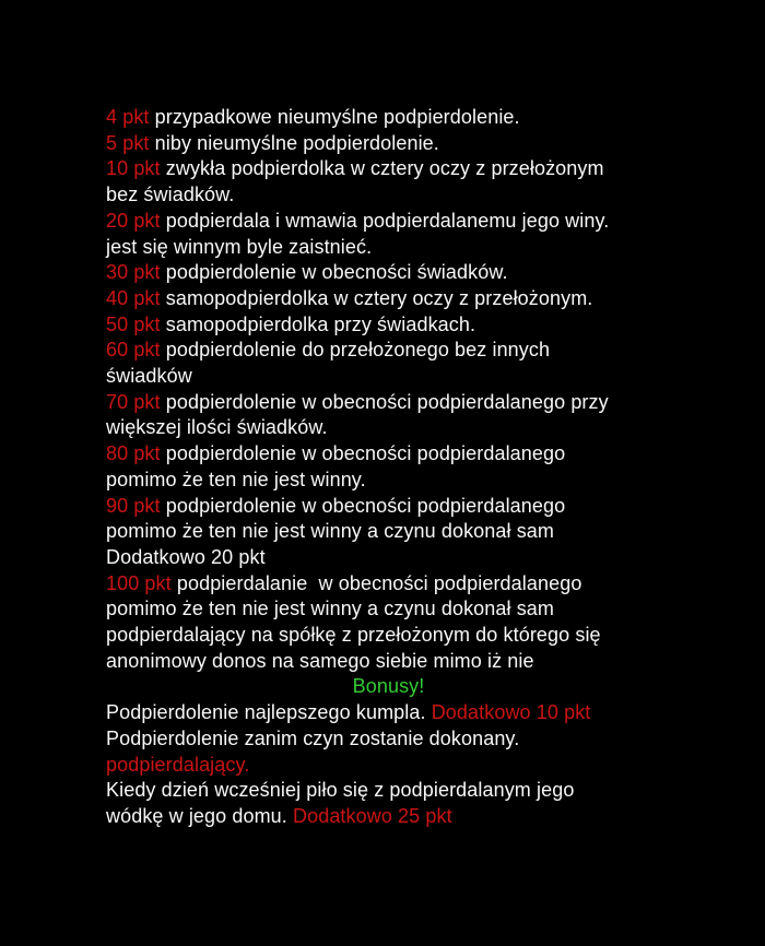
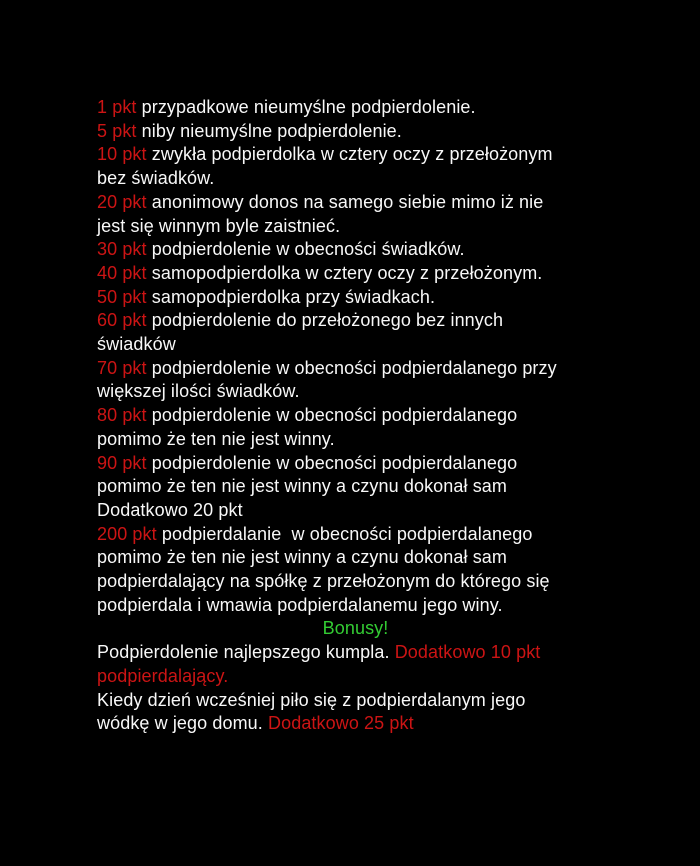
- 4 pkt przypadkowe nieumyślne podpierdolenie.
+ 1 pkt przypadkowe nieumyślne podpierdolenie.
  5 pkt niby nieumyślne podpierdolenie.
  10 pkt zwykła podpierdolka w cztery oczy z przełożonym
  bez świadków.
- 20 pkt podpierdala i wmawia podpierdalanemu jego winy.
+ 20 pkt anonimowy donos na samego siebie mimo iż nie
  jest się winnym byle zaistnieć.
  30 pkt podpierdolenie w obecności świadków.
  40 pkt samopodpierdolka w cztery oczy z przełożonym.
  50 pkt samopodpierdolka przy świadkach.
  60 pkt podpierdolenie do przełożonego bez innych
  świadków
  70 pkt podpierdolenie w obecności podpierdalanego przy
  większej ilości świadków.
  80 pkt podpierdolenie w obecności podpierdalanego
  pomimo że ten nie jest winny.
  90 pkt podpierdolenie w obecności podpierdalanego
  pomimo że ten nie jest winny a czynu dokonał sam
  Dodatkowo 20 pkt
- 100 pkt podpierdalanie w obecności podpierdalanego
+ 200 pkt podpierdalanie w obecności podpierdalanego
  pomimo że ten nie jest winny a czynu dokonał sam
  podpierdalający na spółkę z przełożonym do którego się
- anonimowy donos na samego siebie mimo iż nie
+ podpierdala i wmawia podpierdalanemu jego winy.
  Bonusy!
  Podpierdolenie najlepszego kumpla. Dodatkowo 10 pkt
- Podpierdolenie zanim czyn zostanie dokonany.
  podpierdalający.
  Kiedy dzień wcześniej piło się z podpierdalanym jego
  wódkę w jego domu. Dodatkowo 25 pkt
